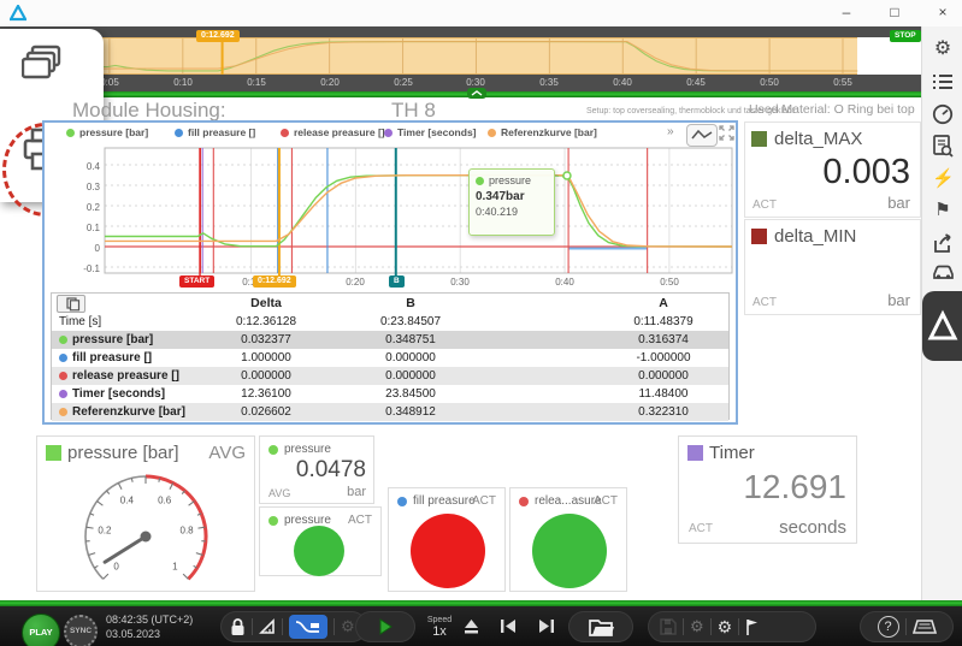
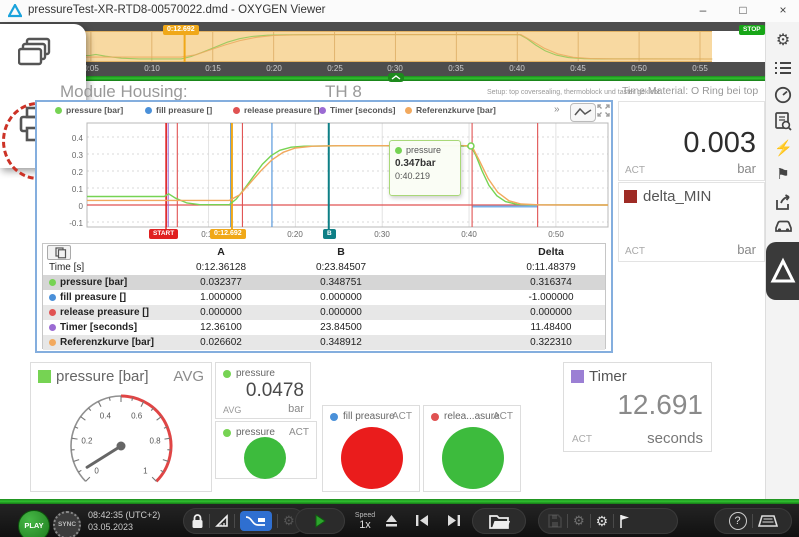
+ pressureTest-XR-RTD8-00570022.dmd - OXYGEN Viewer
  –
  □
  ×
  :05
  0:10
  0:15
  0:20
  0:25
  0:30
  0:35
  0:40
  0:45
  0:50
  0:55
  Module Housing:
  TH 8
- Used Material: O Ring bei top
+ Time Material: O Ring bei top
  pressure [bar]
  fill preasure []
  release preasure [
  Timer [seconds]
  Referenzkurve [bar]
  »
  0.4
  0.3
  0.2
  0.1
  0
  -0.1
  0:20
  0:30
  0:40
  0:50
  pressure
  0.347bar
  0:40.219
- Delta
+ A
  B
- A
+ Delta
  Time [s]
  0:12.36128
  0:23.84507
  0:11.48379
  pressure [bar]
  0.032377
  0.348751
  0.316374
  fill preasure []
  1.000000
  0.000000
  -1.000000
  release preasure []
  0.000000
  0.000000
  0.000000
  Timer [seconds]
  12.36100
  23.84500
  11.48400
  Referenzkurve [bar]
  0.026602
  0.348912
  0.322310
- delta_MAX
  0.003
  ACT
  bar
  delta_MIN
  ACT
  bar
  pressure [bar]
  AVG
  0
  0.2
  0.4
  0.6
  0.8
  1
  pressure
  0.0478
  AVG
  bar
  pressure
  ACT
  fill preasure
  ACT
  relea...asure
  ACT
  Timer
  12.691
  ACT
  seconds
  ⚙
  ⚡
  ⚑
  PLAY
  08:42:35 (UTC+2)
  03.05.2023
  ⚙
  1x
  ⚙
  ⚙
  ?
